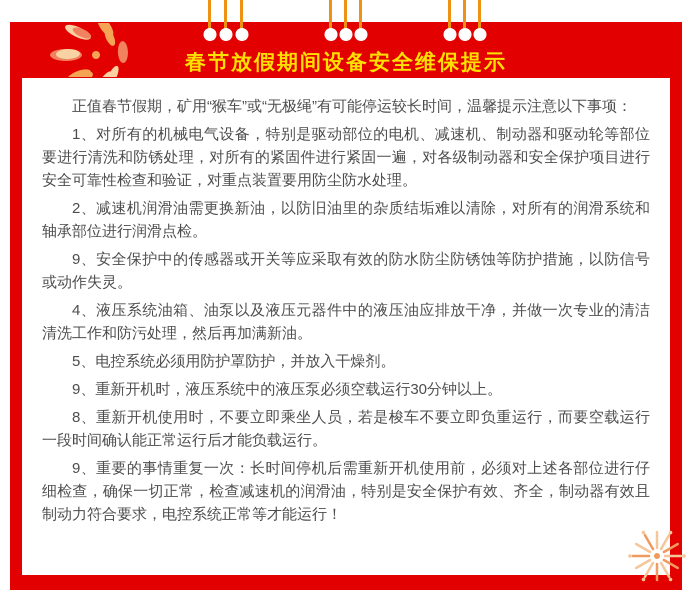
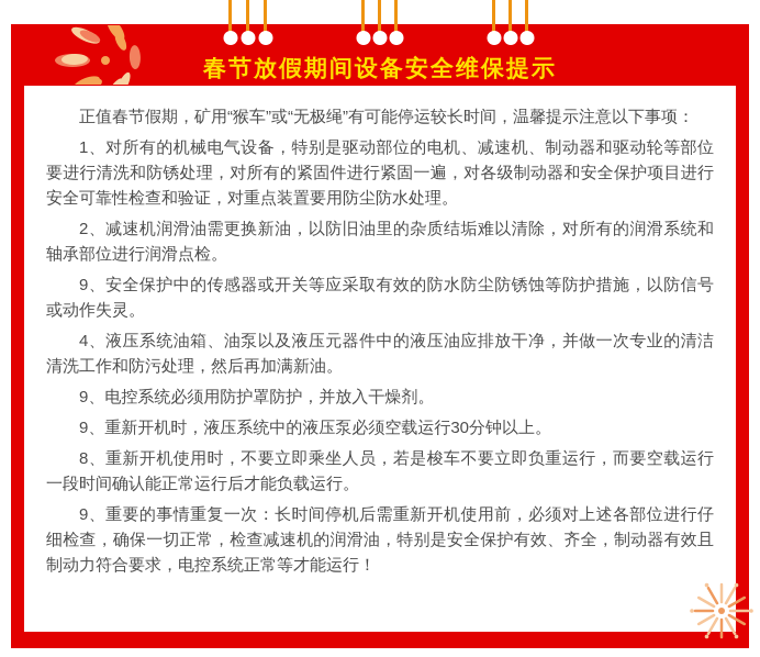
  春节放假期间设备安全维保提示
  正值春节假期，矿用“猴车”或“无极绳”有可能停运较长时间，温馨提示注意以下事项：
  1、对所有的机械电气设备，特别是驱动部位的电机、减速机、制动器和驱动轮等部位要进行清洗和防锈处理，对所有的紧固件进行紧固一遍，对各级制动器和安全保护项目进行安全可靠性检查和验证，对重点装置要用防尘防水处理。
  2、减速机润滑油需更换新油，以防旧油里的杂质结垢难以清除，对所有的润滑系统和轴承部位进行润滑点检。
  9、安全保护中的传感器或开关等应采取有效的防水防尘防锈蚀等防护措施，以防信号或动作失灵。
  4、液压系统油箱、油泵以及液压元器件中的液压油应排放干净，并做一次专业的清洁清洗工作和防污处理，然后再加满新油。
- 5、电控系统必须用防护罩防护，并放入干燥剂。
+ 9、电控系统必须用防护罩防护，并放入干燥剂。
  9、重新开机时，液压系统中的液压泵必须空载运行30分钟以上。
  8、重新开机使用时，不要立即乘坐人员，若是梭车不要立即负重运行，而要空载运行一段时间确认能正常运行后才能负载运行。
  9、重要的事情重复一次：长时间停机后需重新开机使用前，必须对上述各部位进行仔细检查，确保一切正常，检查减速机的润滑油，特别是安全保护有效、齐全，制动器有效且制动力符合要求，电控系统正常等才能运行！
